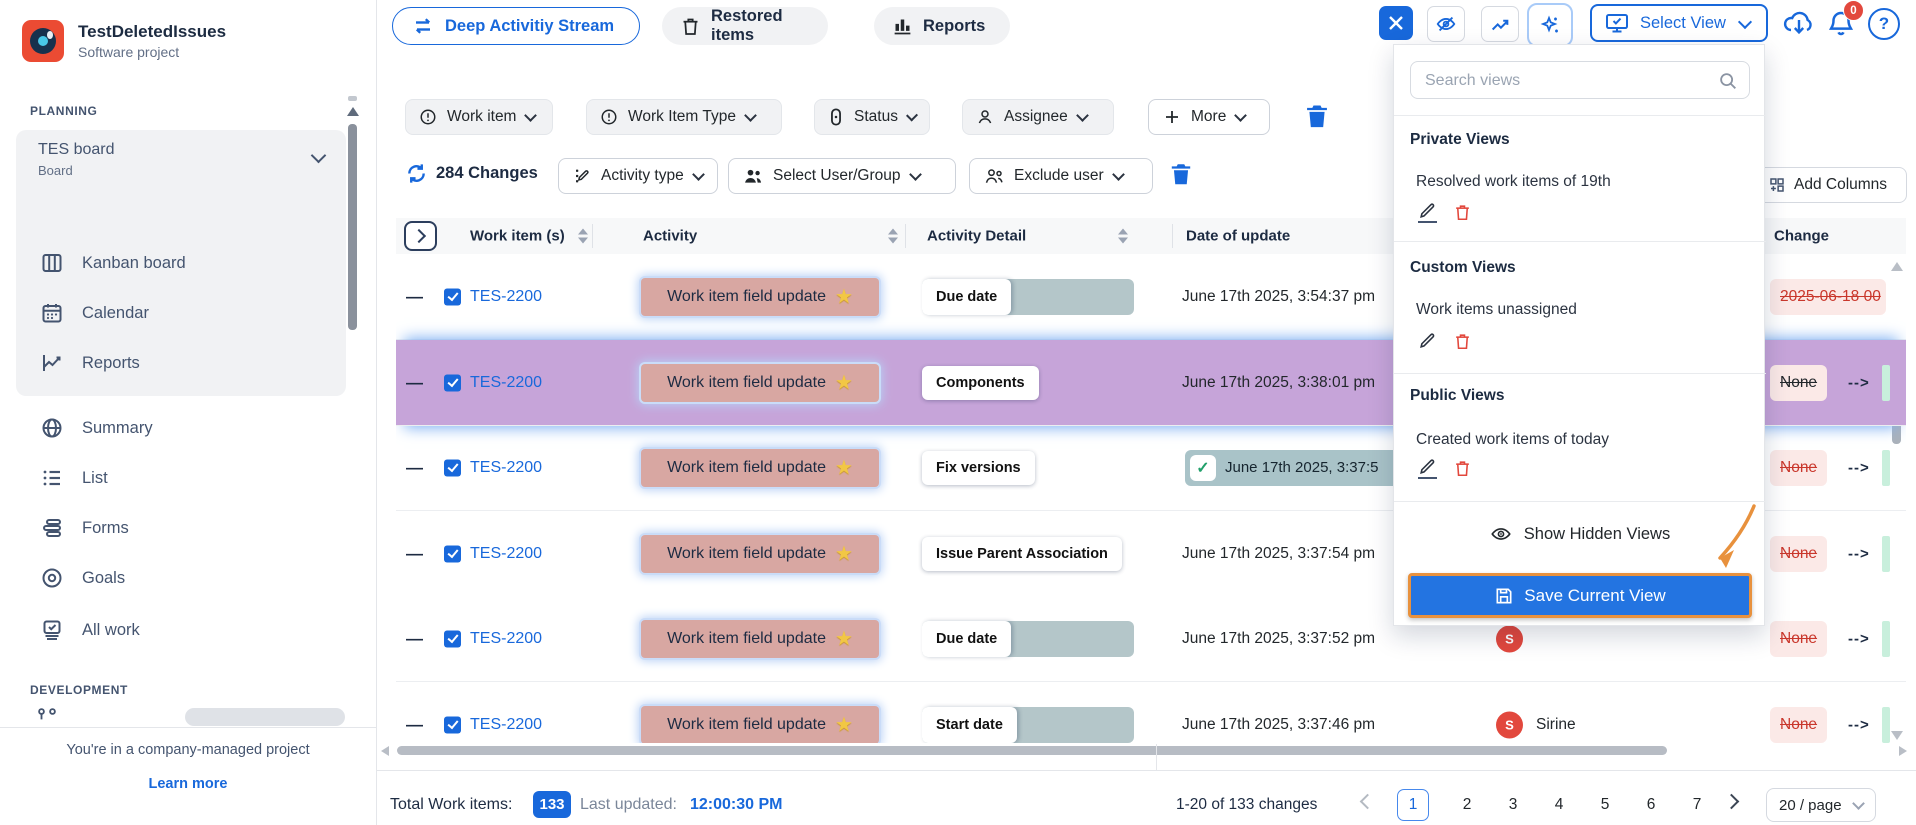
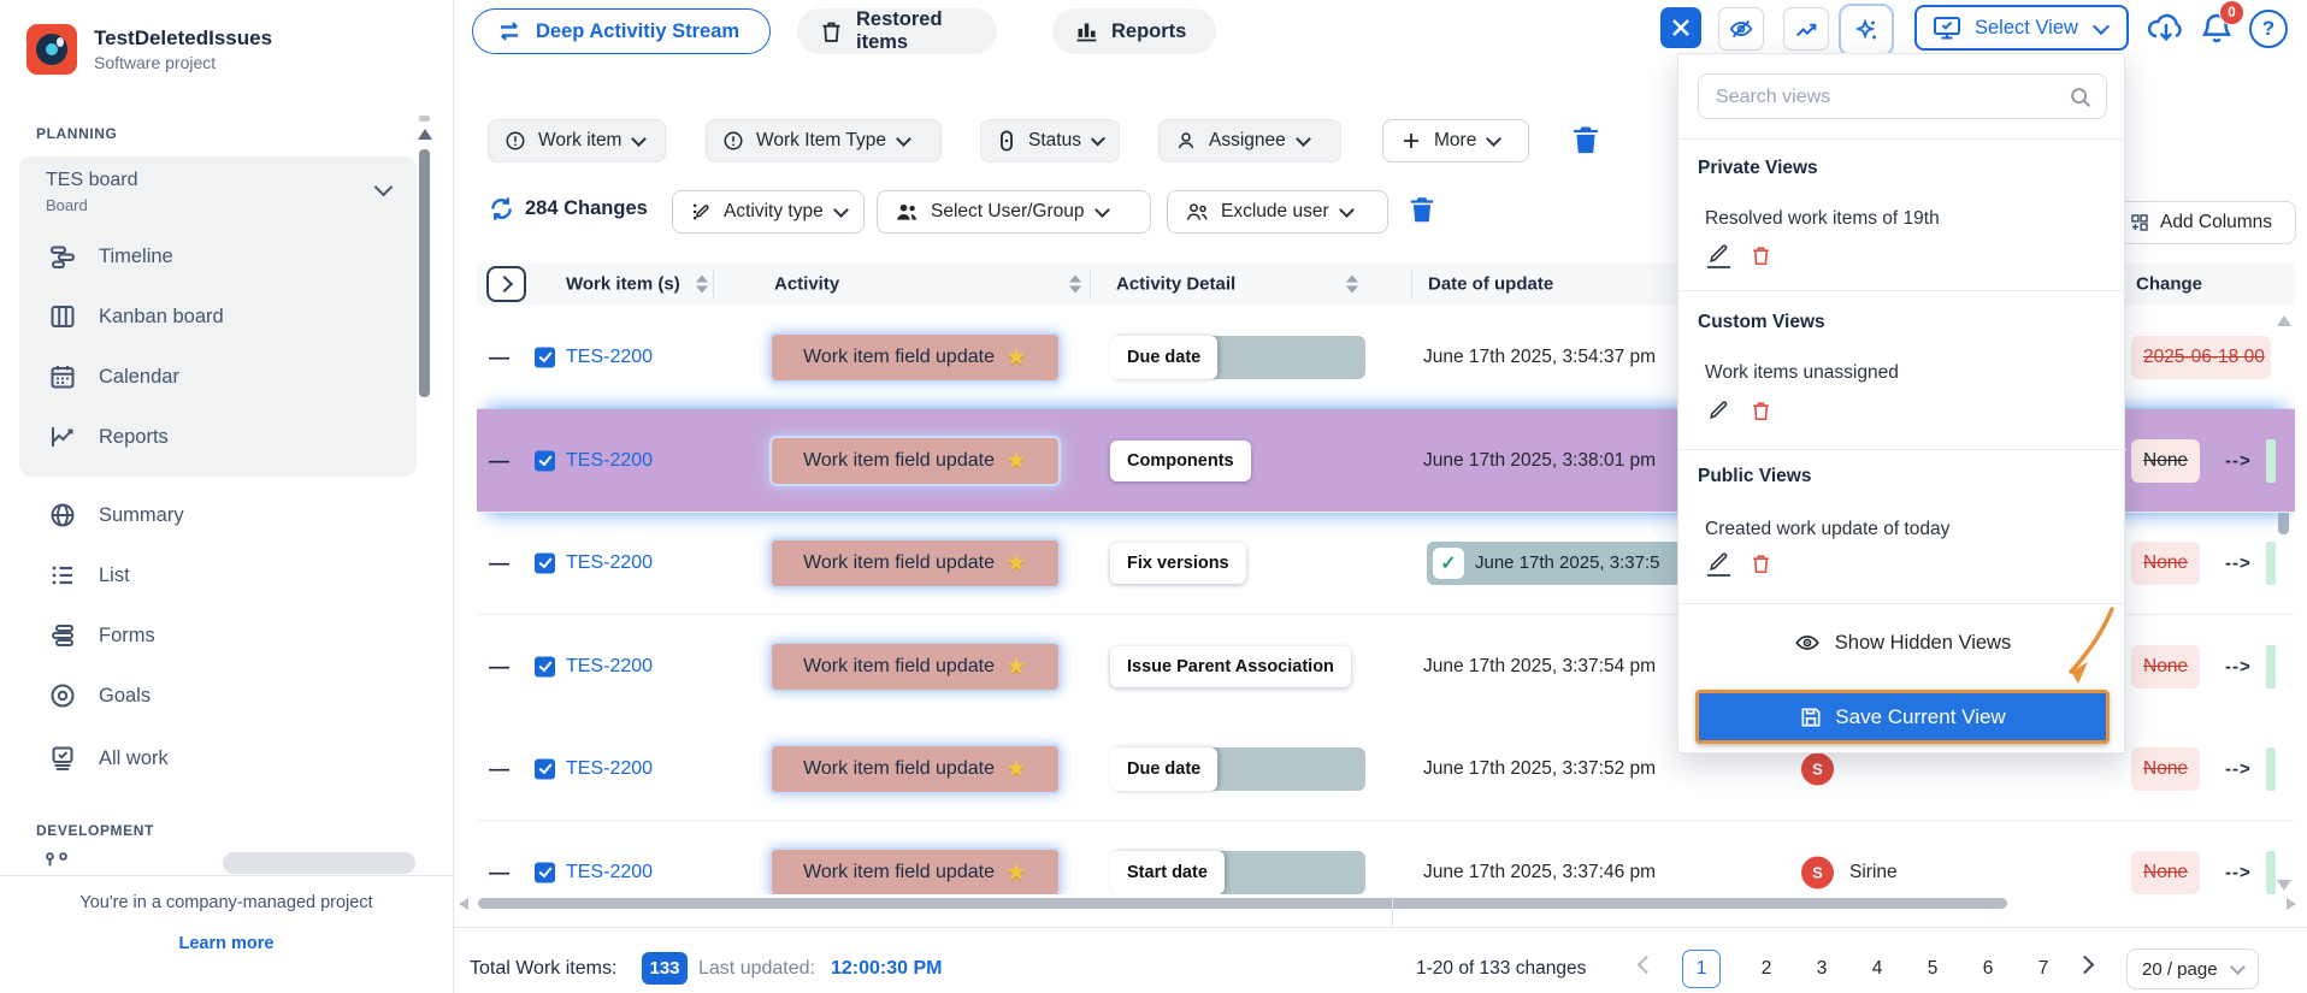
  TestDeletedIssues
  Software project
  PLANNING
  TES board
  Board
+ Timeline
  Kanban board
  Calendar
  Reports
  Summary
  List
  Forms
  Goals
  All work
  DEVELOPMENT
  You're in a company-managed project
  Learn more
  Deep Activitiy Stream
  Restored items
  Reports
  Select View
  0
  ?
  Work item
  Work Item Type
  Status
  Assignee
  More
  284 Changes
  Activity type
  Select User/Group
  Exclude user
  Add Columns
  Work item (s)
  Activity
  Activity Detail
  Date of update
  Change
  —
  TES-2200
  Work item field update
  ★
  Due date
  June 17th 2025, 3:54:37 pm
  2025-06-18 00
  —
  TES-2200
  Work item field update
  ★
  Components
  June 17th 2025, 3:38:01 pm
  None
  -->
  —
  TES-2200
  Work item field update
  ★
  Fix versions
  ✓
  June 17th 2025, 3:37:5
  None
  -->
  —
  TES-2200
  Work item field update
  ★
  Issue Parent Association
  June 17th 2025, 3:37:54 pm
  None
  -->
  —
  TES-2200
  Work item field update
  ★
  Due date
  June 17th 2025, 3:37:52 pm
  S
  None
  -->
  —
  TES-2200
  Work item field update
  ★
  Start date
  June 17th 2025, 3:37:46 pm
  S
  Sirine
  None
  -->
  Total Work items:
  133
  Last updated:
  12:00:30 PM
  1-20 of 133 changes
  1
  2
  3
  4
  5
  6
  7
  20 / page
  Search views
  Private Views
  Resolved work items of 19th
  Custom Views
  Work items unassigned
  Public Views
- Created work items of today
+ Created work update of today
  Show Hidden Views
  Save Current View
